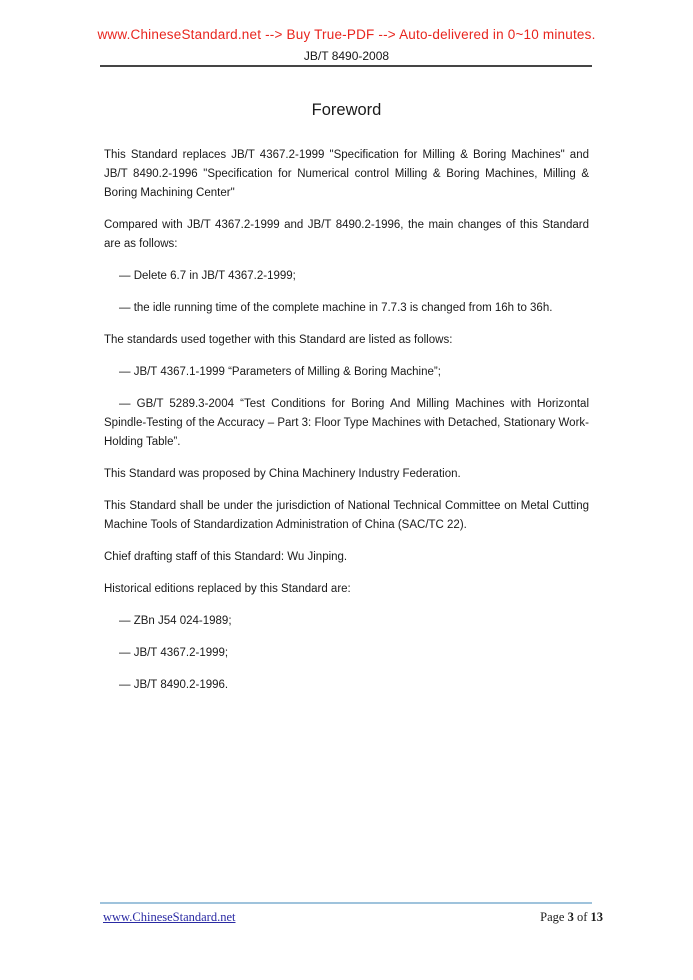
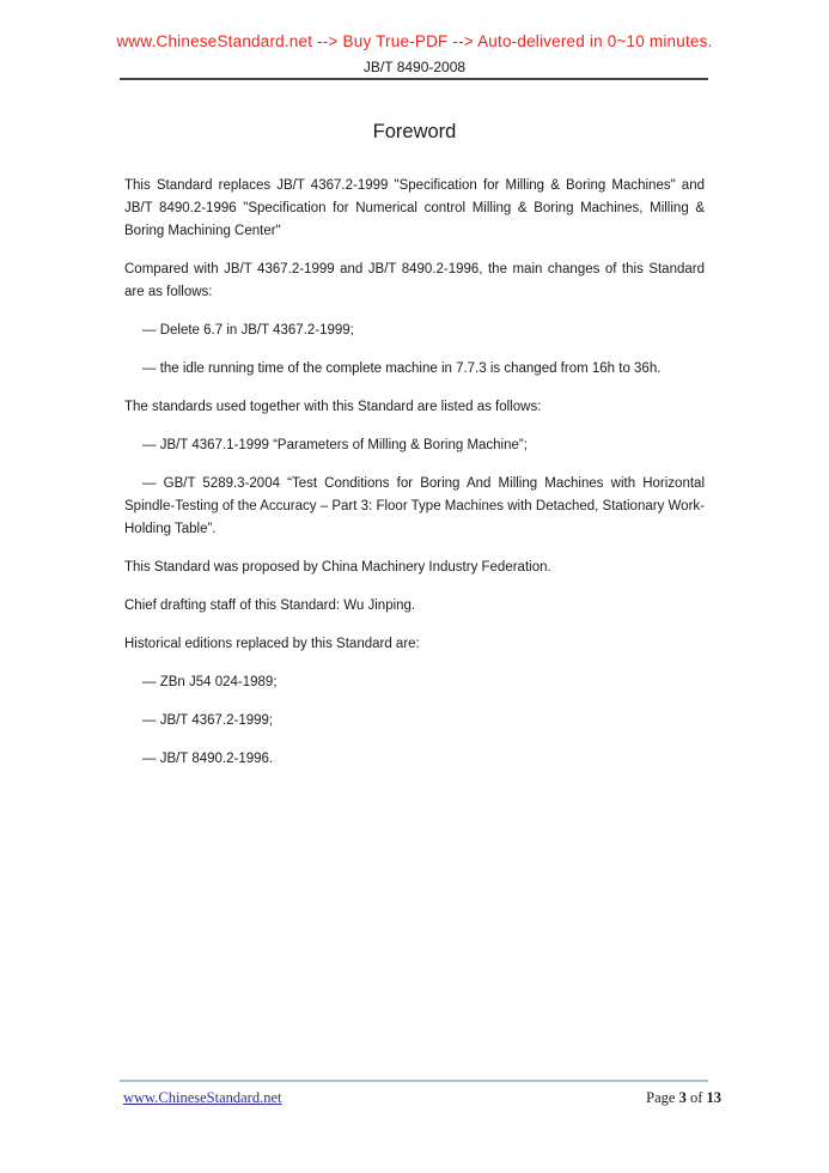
  www.ChineseStandard.net --> Buy True-PDF --> Auto-delivered in 0~10 minutes.
  JB/T 8490-2008
  Foreword
  This Standard replaces JB/T 4367.2-1999 "Specification for Milling & Boring Machines" and JB/T 8490.2-1996 "Specification for Numerical control Milling & Boring Machines, Milling & Boring Machining Center"
  Compared with JB/T 4367.2-1999 and JB/T 8490.2-1996, the main changes of this Standard are as follows:
  — Delete 6.7 in JB/T 4367.2-1999;
  — the idle running time of the complete machine in 7.7.3 is changed from 16h to 36h.
  The standards used together with this Standard are listed as follows:
  — JB/T 4367.1-1999 “Parameters of Milling & Boring Machine”;
  — GB/T 5289.3-2004 “Test Conditions for Boring And Milling Machines with Horizontal Spindle-Testing of the Accuracy – Part 3: Floor Type Machines with Detached, Stationary Work-Holding Table”.
  This Standard was proposed by China Machinery Industry Federation.
- This Standard shall be under the jurisdiction of National Technical Committee on Metal Cutting Machine Tools of Standardization Administration of China (SAC/TC 22).
  Chief drafting staff of this Standard: Wu Jinping.
  Historical editions replaced by this Standard are:
  — ZBn J54 024-1989;
  — JB/T 4367.2-1999;
  — JB/T 8490.2-1996.
  www.ChineseStandard.net
  Page 3 of 13
